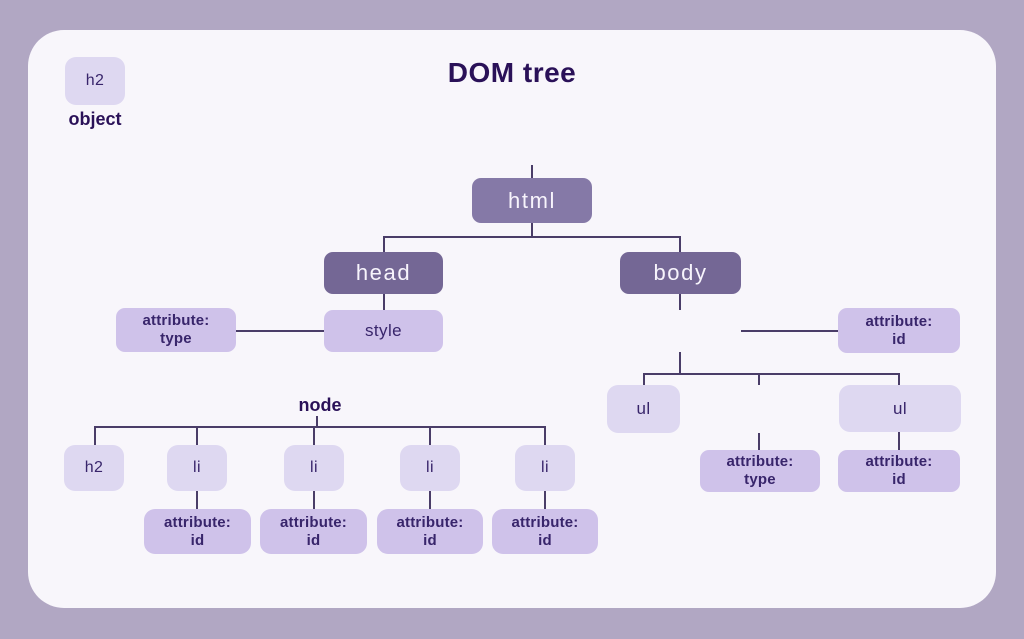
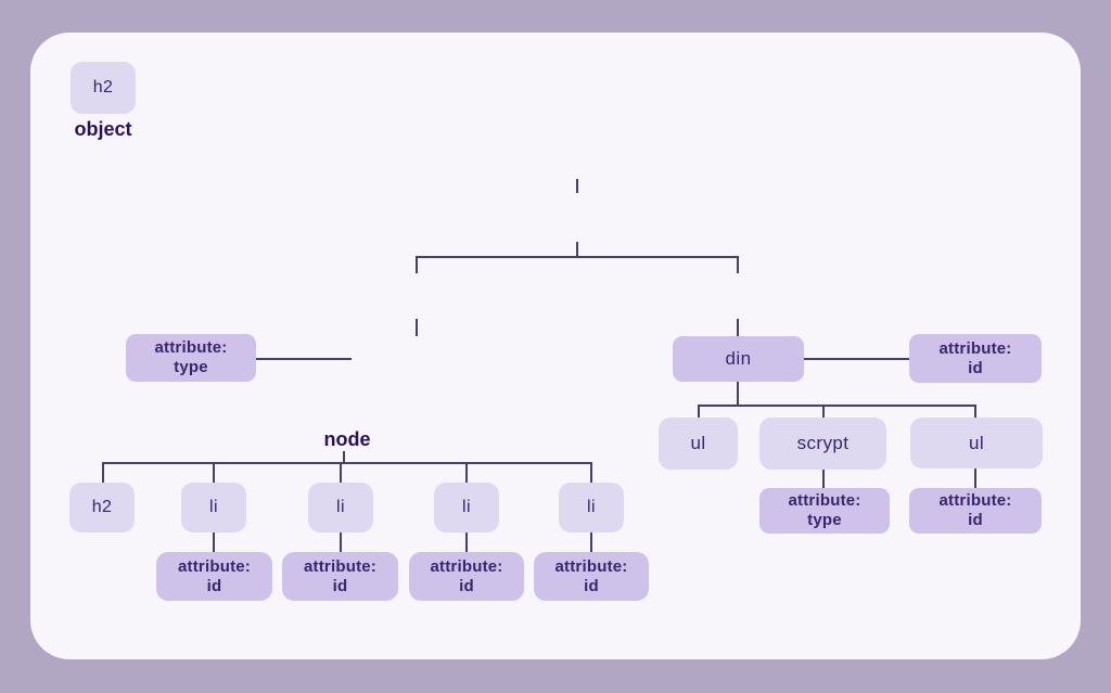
  h2
  object
- DOM tree
- html
- head
- body
- style
  attribute:
  type
+ din
  attribute:
  id
  ul
+ scrypt
  ul
  attribute:
  type
  attribute:
  id
  node
  h2
  li
  li
  li
  li
  attribute:
  id
  attribute:
  id
  attribute:
  id
  attribute:
  id
